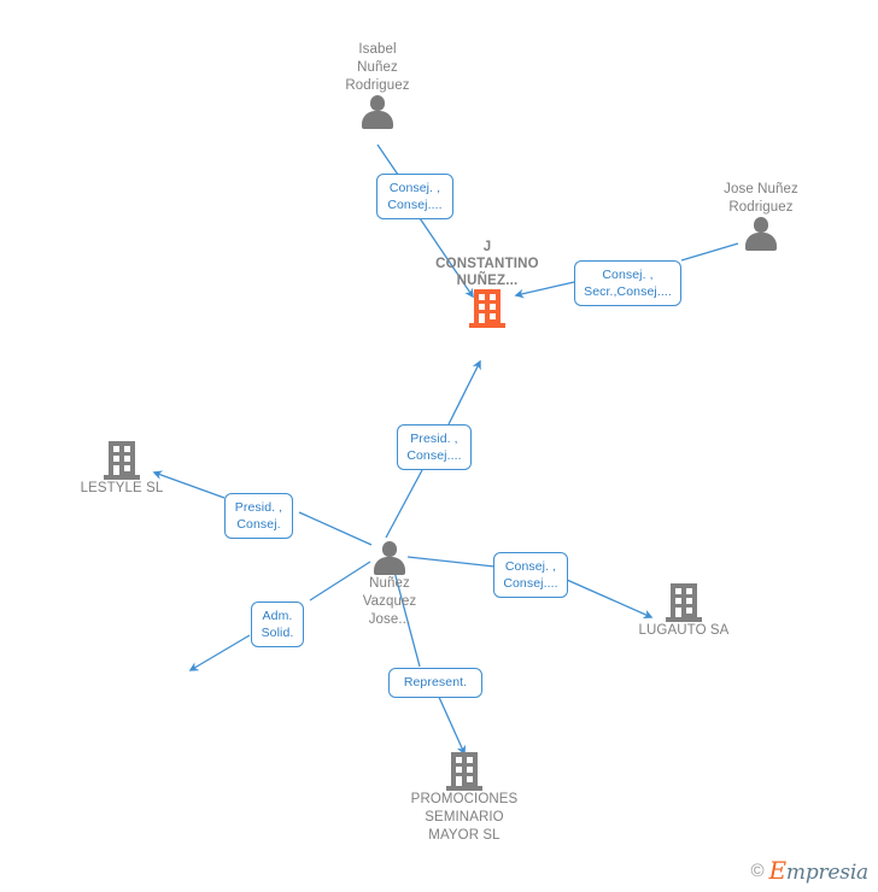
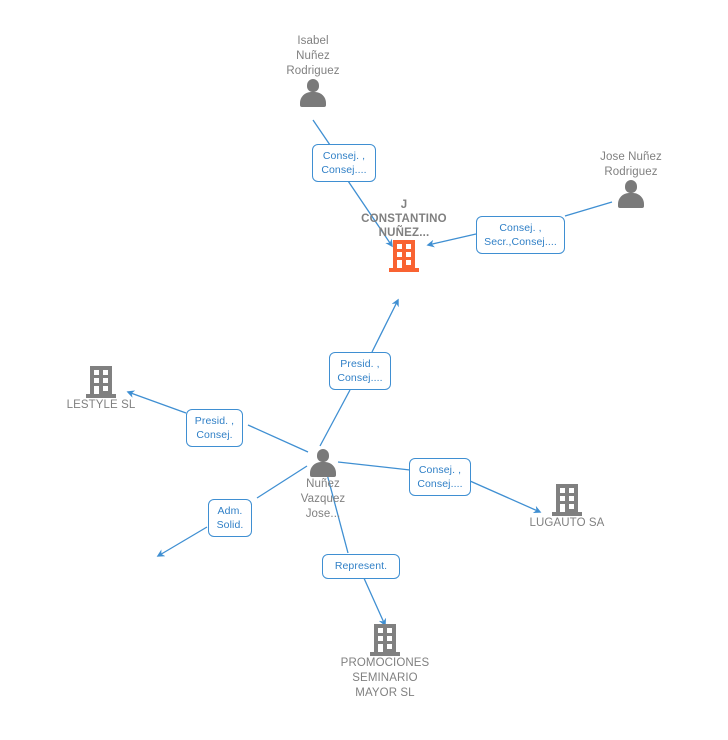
  Isabel
  Nuñez
  Rodriguez
  Jose Nuñez
  Rodriguez
  J
  CONSTANTINO
  NUÑEZ...
  Nuñez
  Vazquez
  Jose...
  LESTYLE SL
  LUGAUTO SA
  PROMOCIONES
  SEMINARIO
  MAYOR SL
  Consej. ,
  Consej....
  Consej. ,
  Secr.,Consej....
  Presid. ,
  Consej....
  Presid. ,
  Consej.
  Consej. ,
  Consej....
  Adm.
  Solid.
  Represent.
- ©
- Empresia
